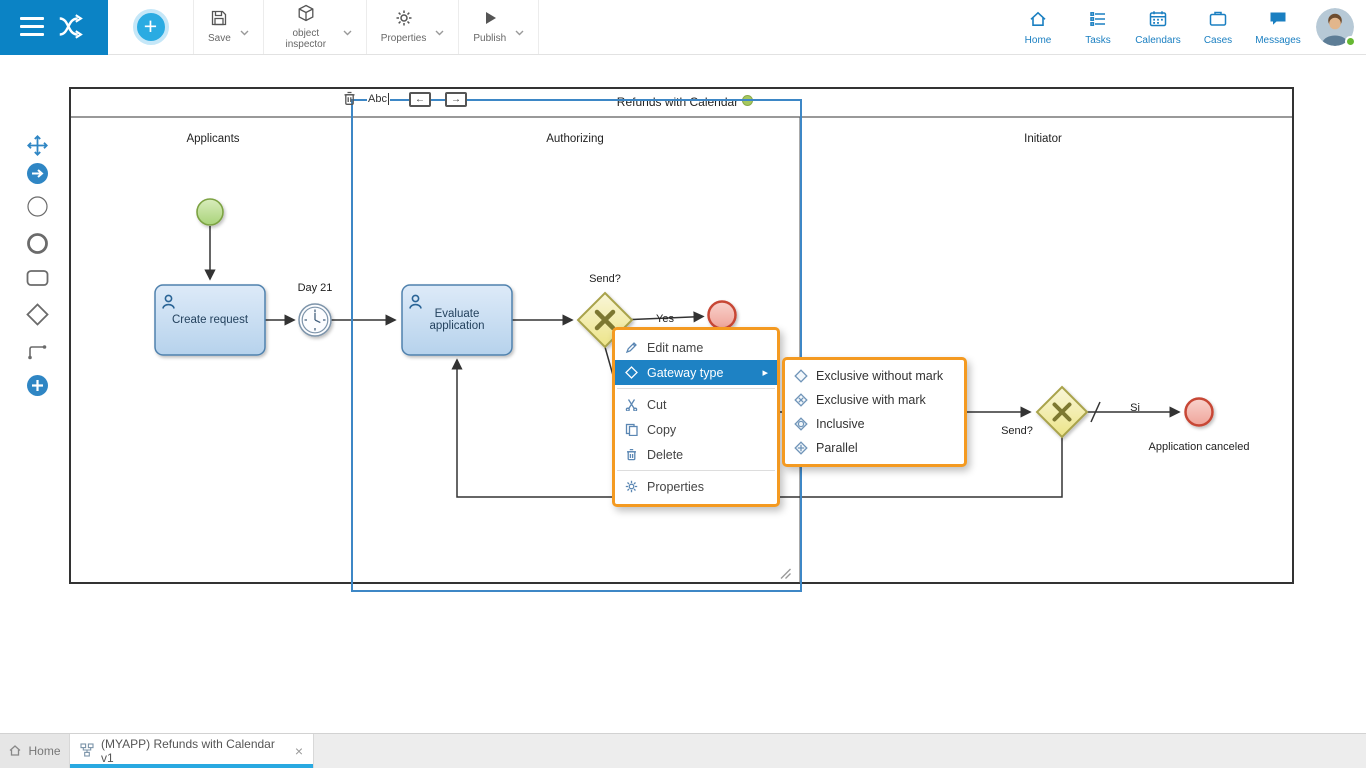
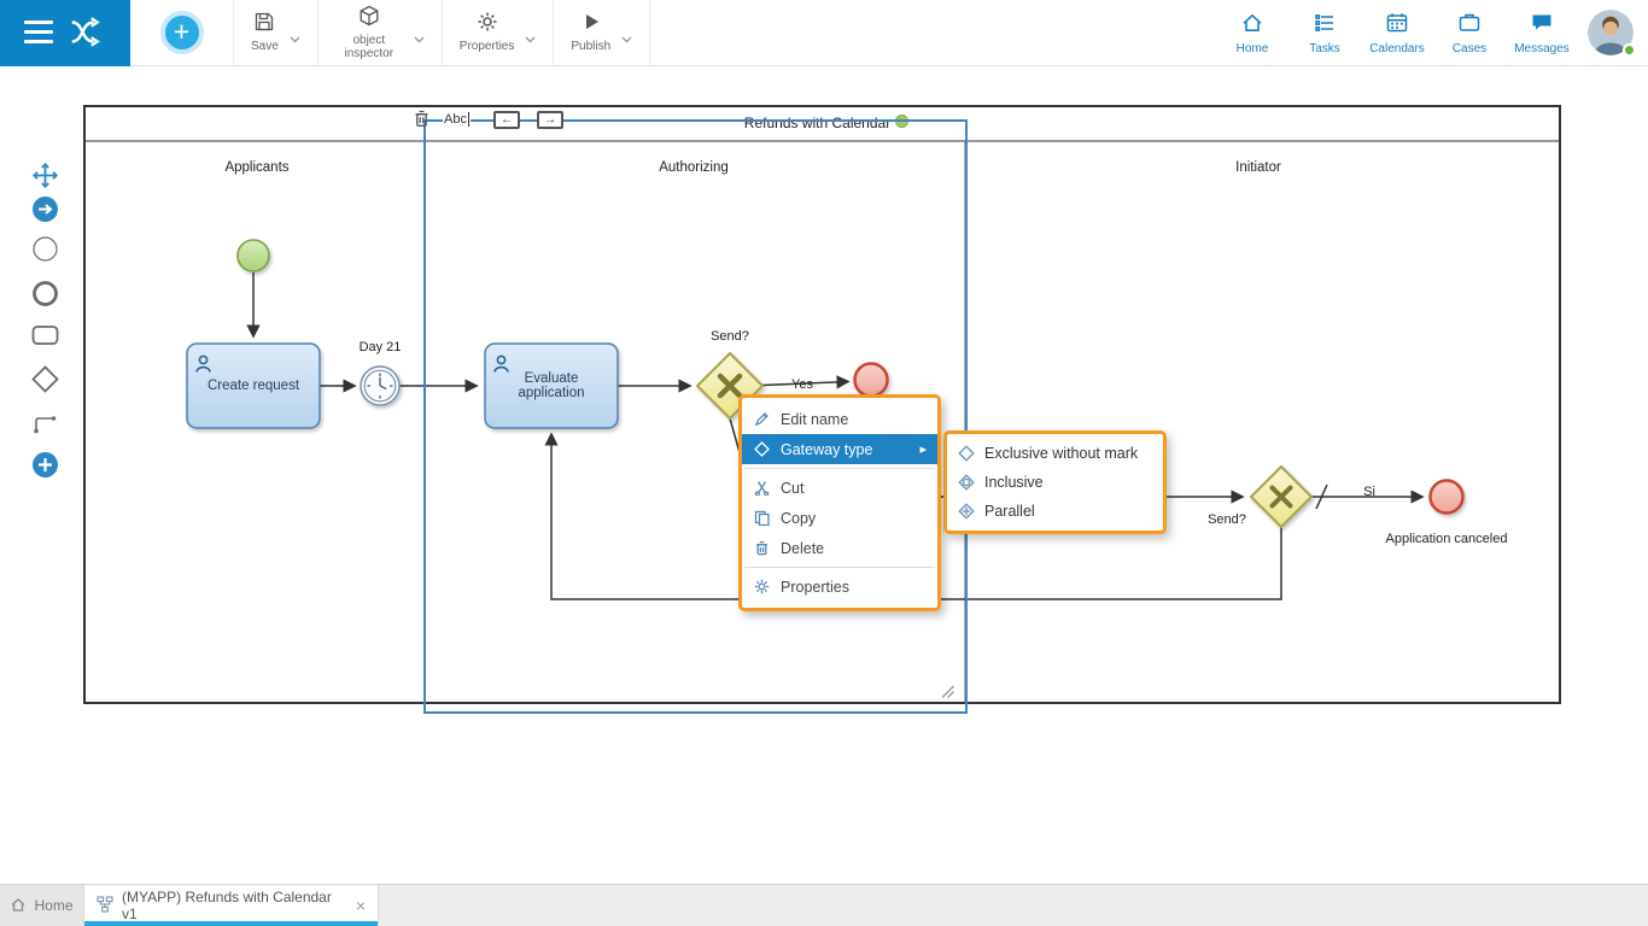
  +
  Save
  object inspector
  Properties
  Publish
  Home
  Tasks
  Calendars
  Cases
  Messages
  Refunds with Calendar
  Applicants
  Authorizing
  Initiator
  Create request
  Day 21
  Evaluate application
  Send?
  Yes
  Send?
  Si
  Application canceled
  Abc
  ←
  →
  Edit name
  Gateway type
  ▸
  Cut
  Copy
  Delete
  Properties
  Exclusive without mark
- Exclusive with mark
  Inclusive
  Parallel
  Home
  (MYAPP) Refunds with Calendar v1
  ×
